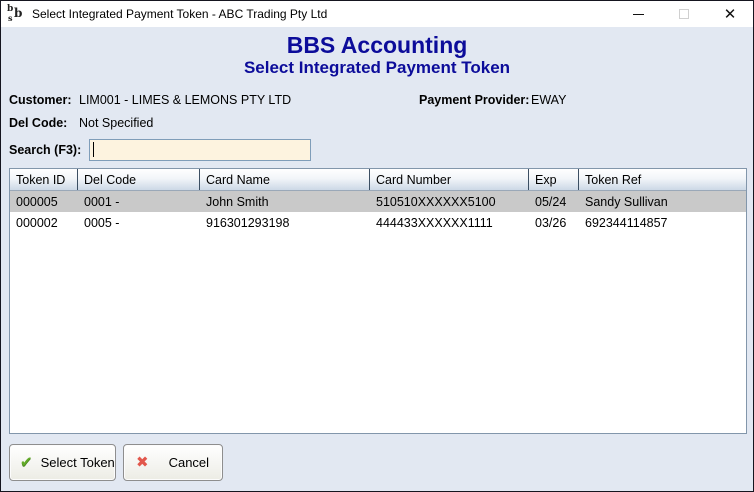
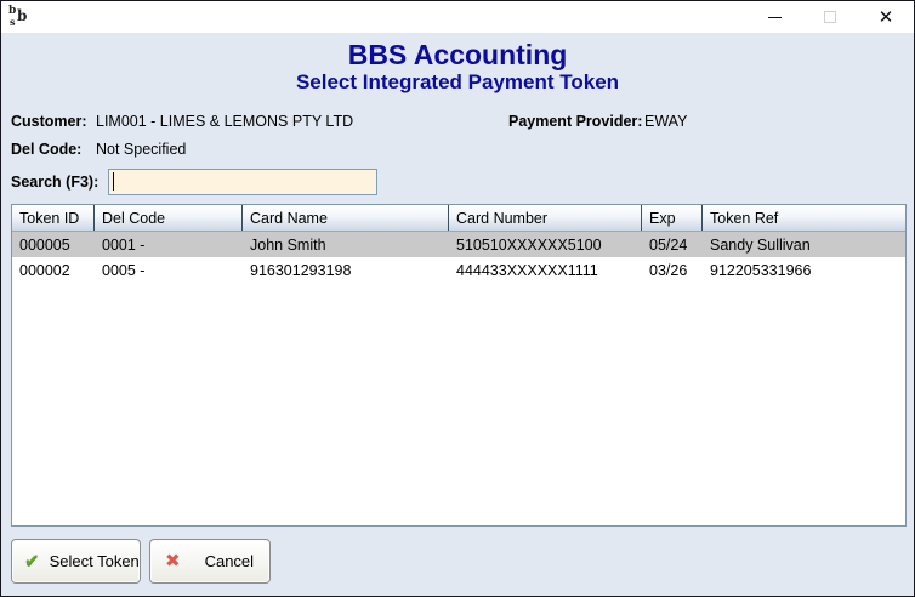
  b
  b
  s
- Select Integrated Payment Token - ABC Trading Pty Ltd
  ✕
  BBS Accounting
  Select Integrated Payment Token
  Customer:
  LIM001 - LIMES & LEMONS PTY LTD
  Payment Provider:
  EWAY
  Del Code:
  Not Specified
  Search (F3):
  Token ID
  Del Code
  Card Name
  Card Number
  Exp
  Token Ref
  000005
  0001 -
  John Smith
  510510XXXXXX5100
  05/24
  Sandy Sullivan
  000002
  0005 -
  916301293198
  444433XXXXXX1111
  03/26
- 692344114857
+ 912205331966
  ✔
  Select Token
  ✖
  Cancel
